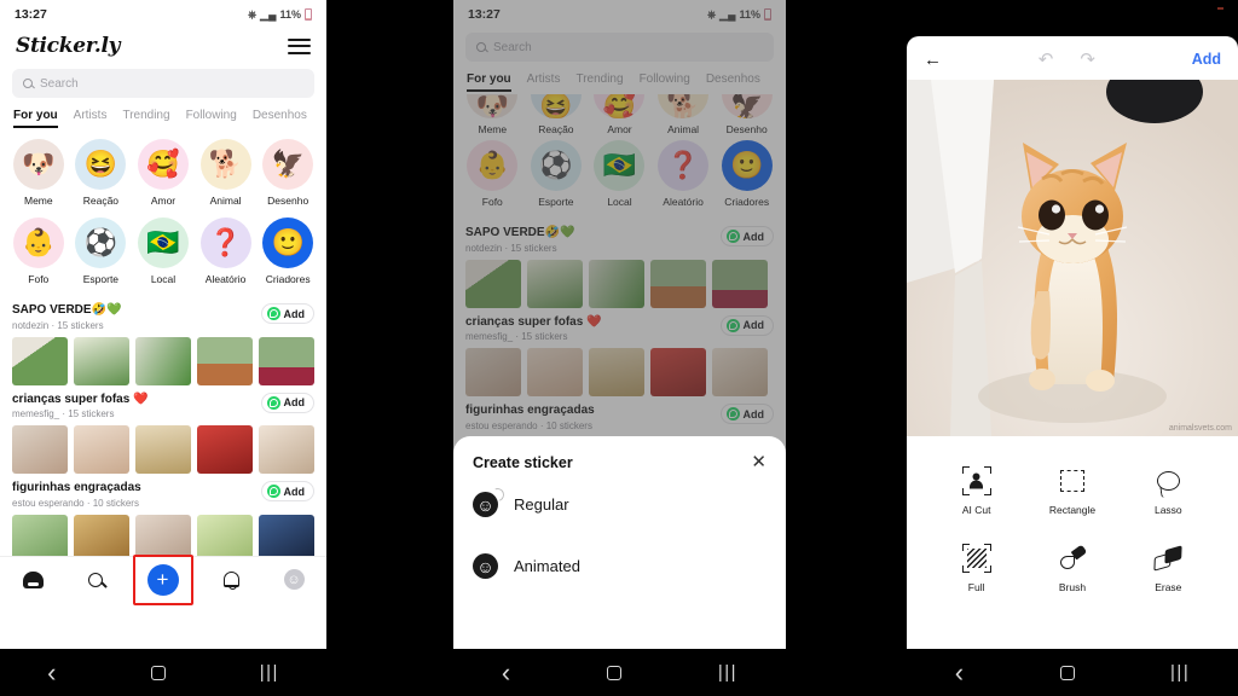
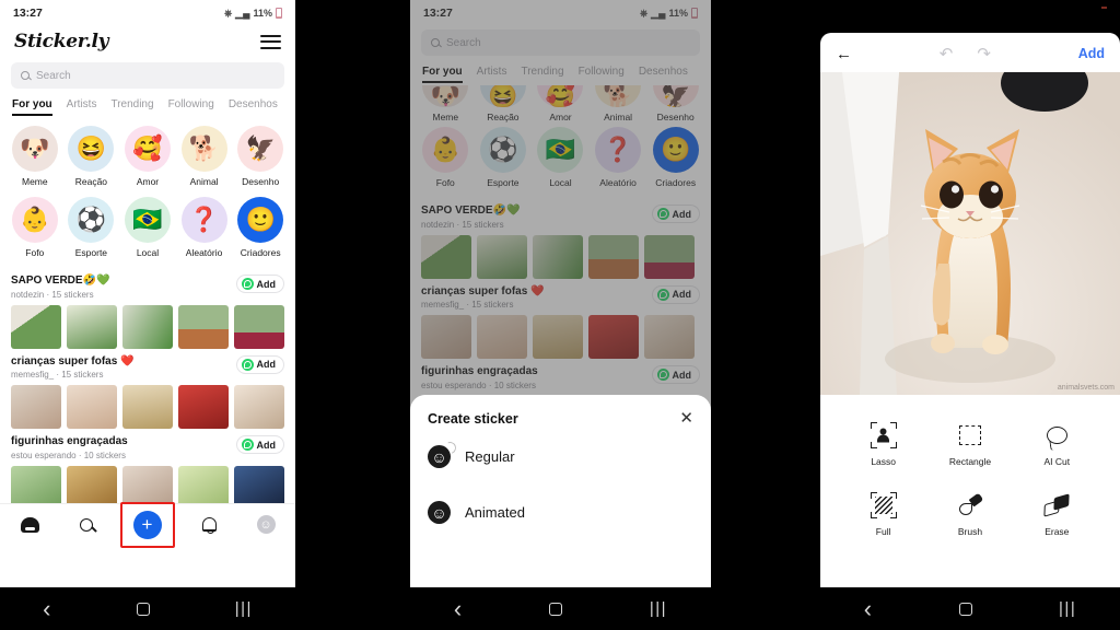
  13:27
  ⎈
  ▁▄
  11%
  Sticker.ly
  Search
  For you
  Artists
  Trending
  Following
  Desenhos
  🐶
  Meme
  😆
  Reação
  🥰
  Amor
  🐕
  Animal
  🦅
  Desenho
  👶
  Fofo
  ⚽
  Esporte
  🇧🇷
  Local
  ❓
  Aleatório
  🙂
  Criadores
  SAPO VERDE🤣💚
  notdezin · 15 stickers
  Add
  crianças super fofas ❤️
  memesfig_ · 15 stickers
  Add
  figurinhas engraçadas
  estou esperando · 10 stickers
  Add
  +
  ☺
  |||
  13:27
  ⎈
  ▁▄
  11%
  Search
  For you
  Artists
  Trending
  Following
  Desenhos
  🐶
  Meme
  😆
  Reação
  🥰
  Amor
  🐕
  Animal
  🦅
  Desenho
  👶
  Fofo
  ⚽
  Esporte
  🇧🇷
  Local
  ❓
  Aleatório
  🙂
  Criadores
  SAPO VERDE🤣💚
  notdezin · 15 stickers
  Add
  crianças super fofas ❤️
  memesfig_ · 15 stickers
  Add
  figurinhas engraçadas
  estou esperando · 10 stickers
  Add
  Create sticker
  ✕
  ☺
  Regular
  ☺
  Animated
  |||
  ←
  ↶
  ↷
  Add
- AI Cut
+ Lasso
  Rectangle
- Lasso
+ AI Cut
  Full
  Brush
  Erase
  |||
